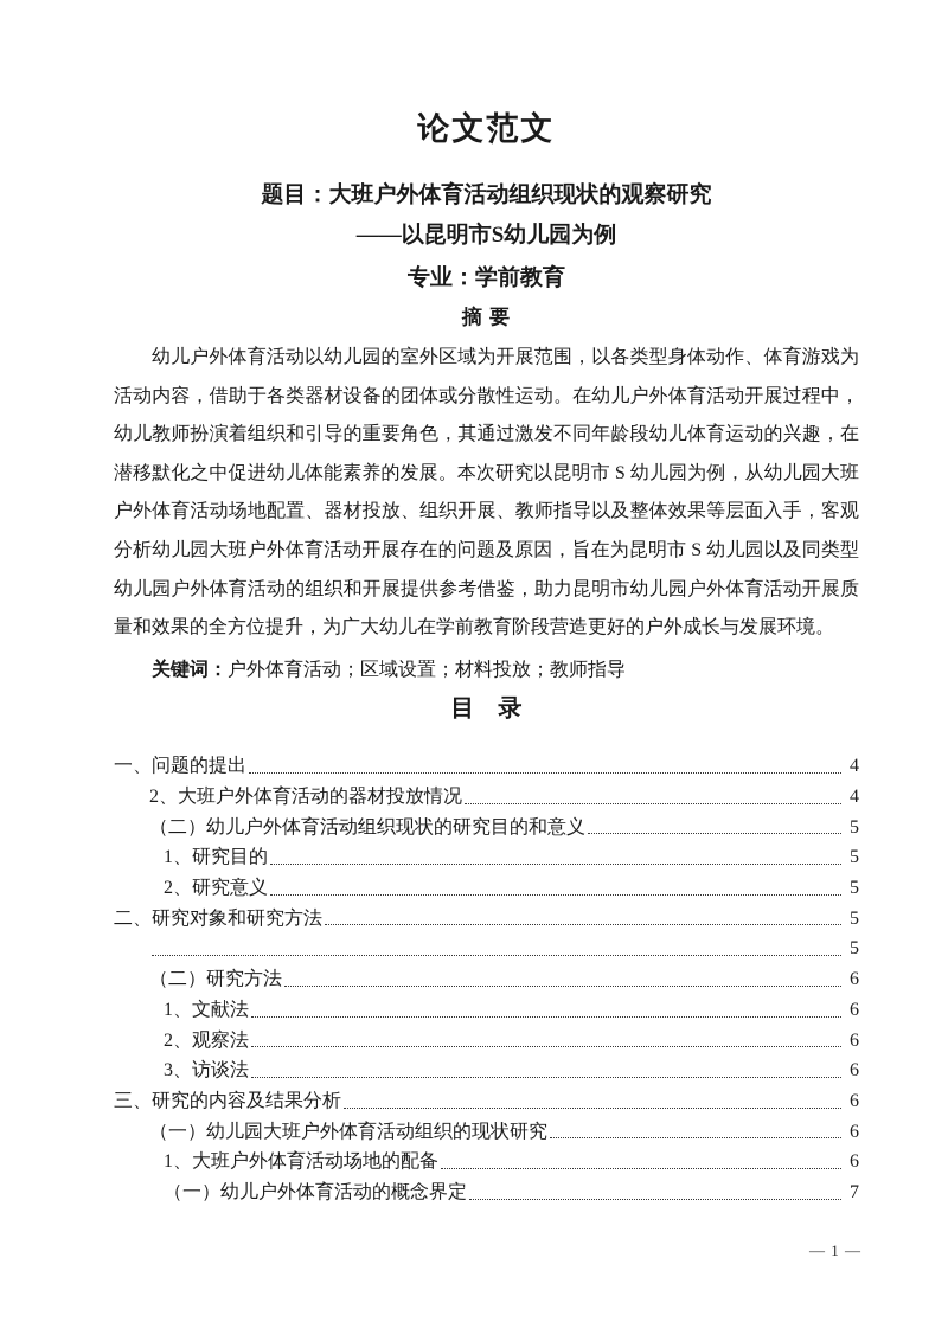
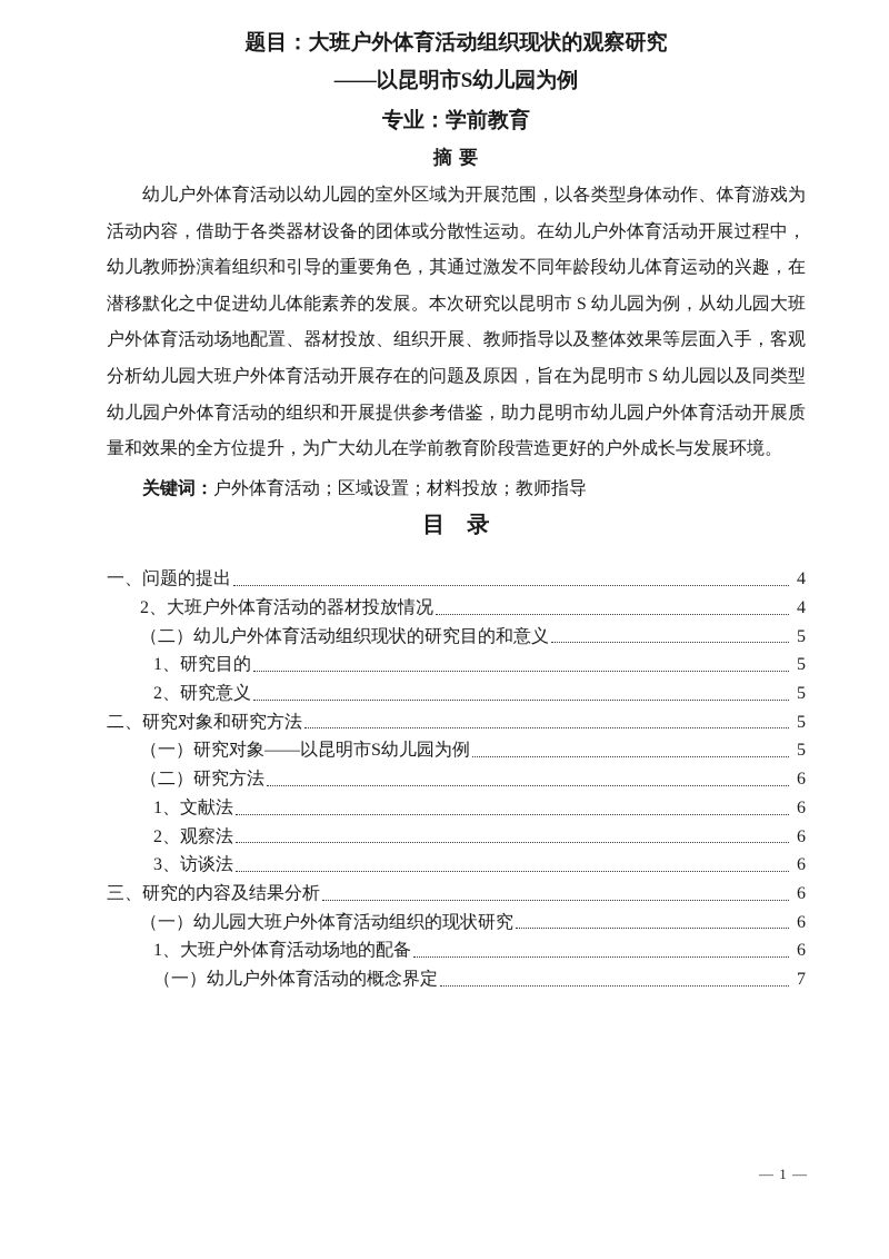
- 论文范文
  题目：大班户外体育活动组织现状的观察研究
  ——以昆明市S幼儿园为例
  专业：学前教育
  摘 要
  幼儿户外体育活动以幼儿园的室外区域为开展范围，以各类型身体动作、体育游戏为活动内容，借助于各类器材设备的团体或分散性运动。在幼儿户外体育活动开展过程中，幼儿教师扮演着组织和引导的重要角色，其通过激发不同年龄段幼儿体育运动的兴趣，在潜移默化之中促进幼儿体能素养的发展。本次研究以昆明市 S 幼儿园为例，从幼儿园大班户外体育活动场地配置、器材投放、组织开展、教师指导以及整体效果等层面入手，客观分析幼儿园大班户外体育活动开展存在的问题及原因，旨在为昆明市 S 幼儿园以及同类型幼儿园户外体育活动的组织和开展提供参考借鉴，助力昆明市幼儿园户外体育活动开展质量和效果的全方位提升，为广大幼儿在学前教育阶段营造更好的户外成长与发展环境。
  关键词：户外体育活动；区域设置；材料投放；教师指导
  目 录
  一、问题的提出
  4
  2、大班户外体育活动的器材投放情况
  4
  （二）幼儿户外体育活动组织现状的研究目的和意义
  5
  1、研究目的
  5
  2、研究意义
  5
  二、研究对象和研究方法
  5
+ （一）研究对象——以昆明市S幼儿园为例
  5
  （二）研究方法
  6
  1、文献法
  6
  2、观察法
  6
  3、访谈法
  6
  三、研究的内容及结果分析
  6
  （一）幼儿园大班户外体育活动组织的现状研究
  6
  1、大班户外体育活动场地的配备
  6
  （一）幼儿户外体育活动的概念界定
  7
  — 1 —
